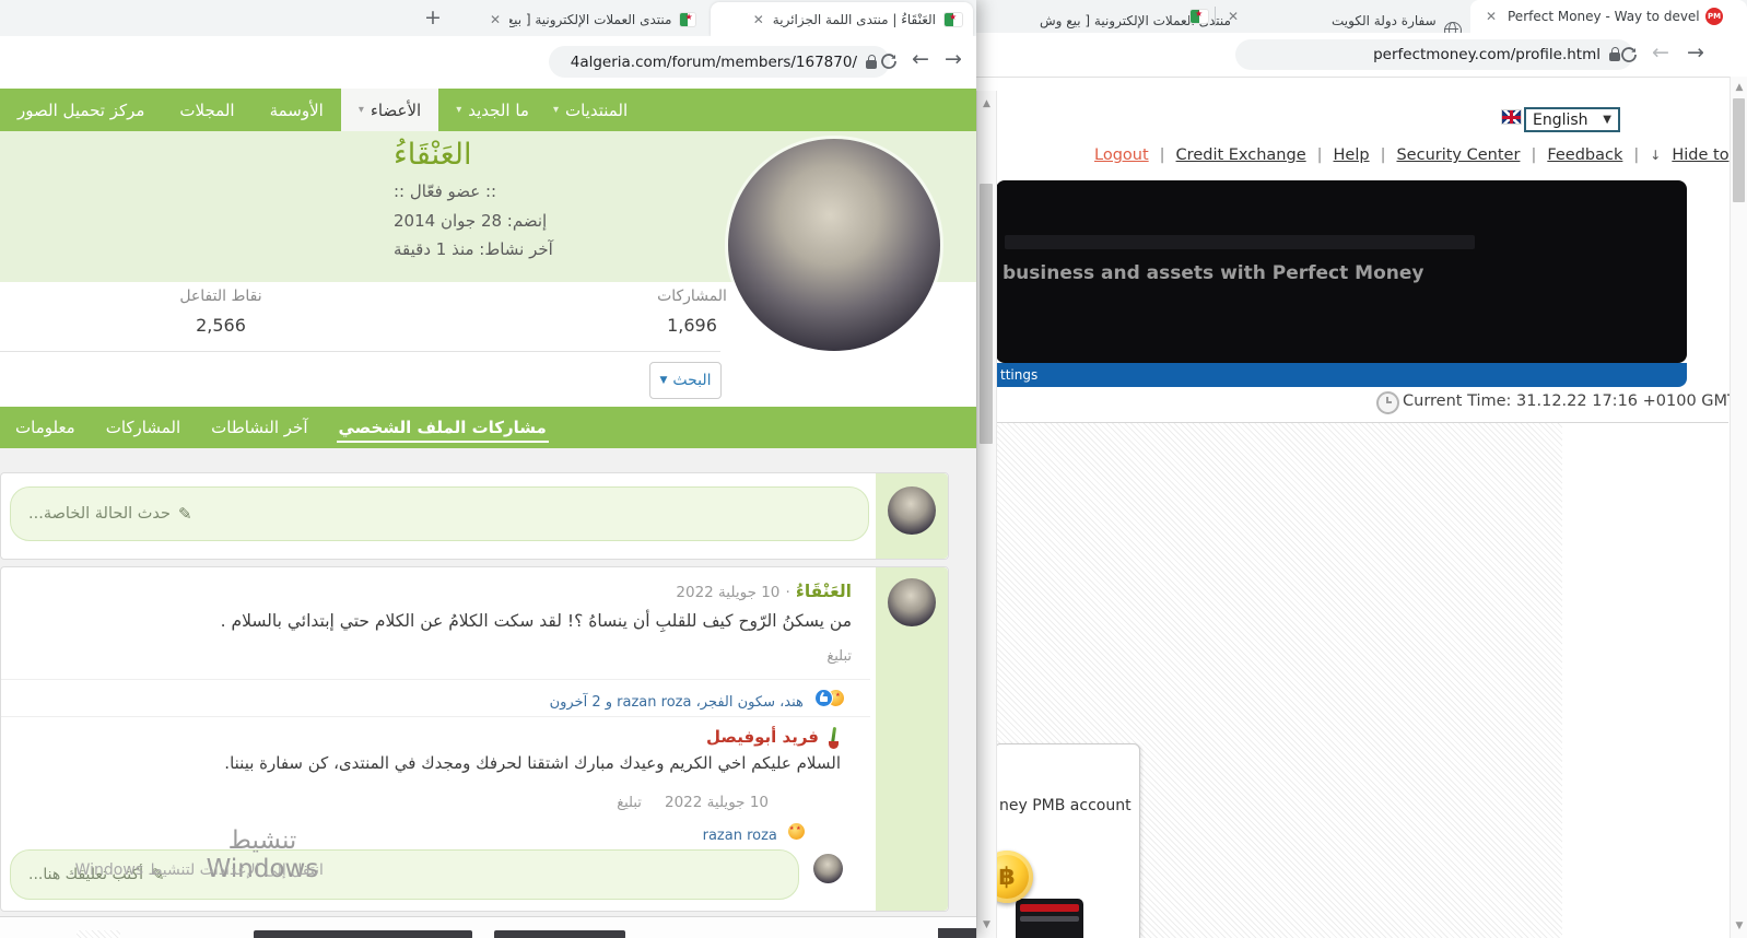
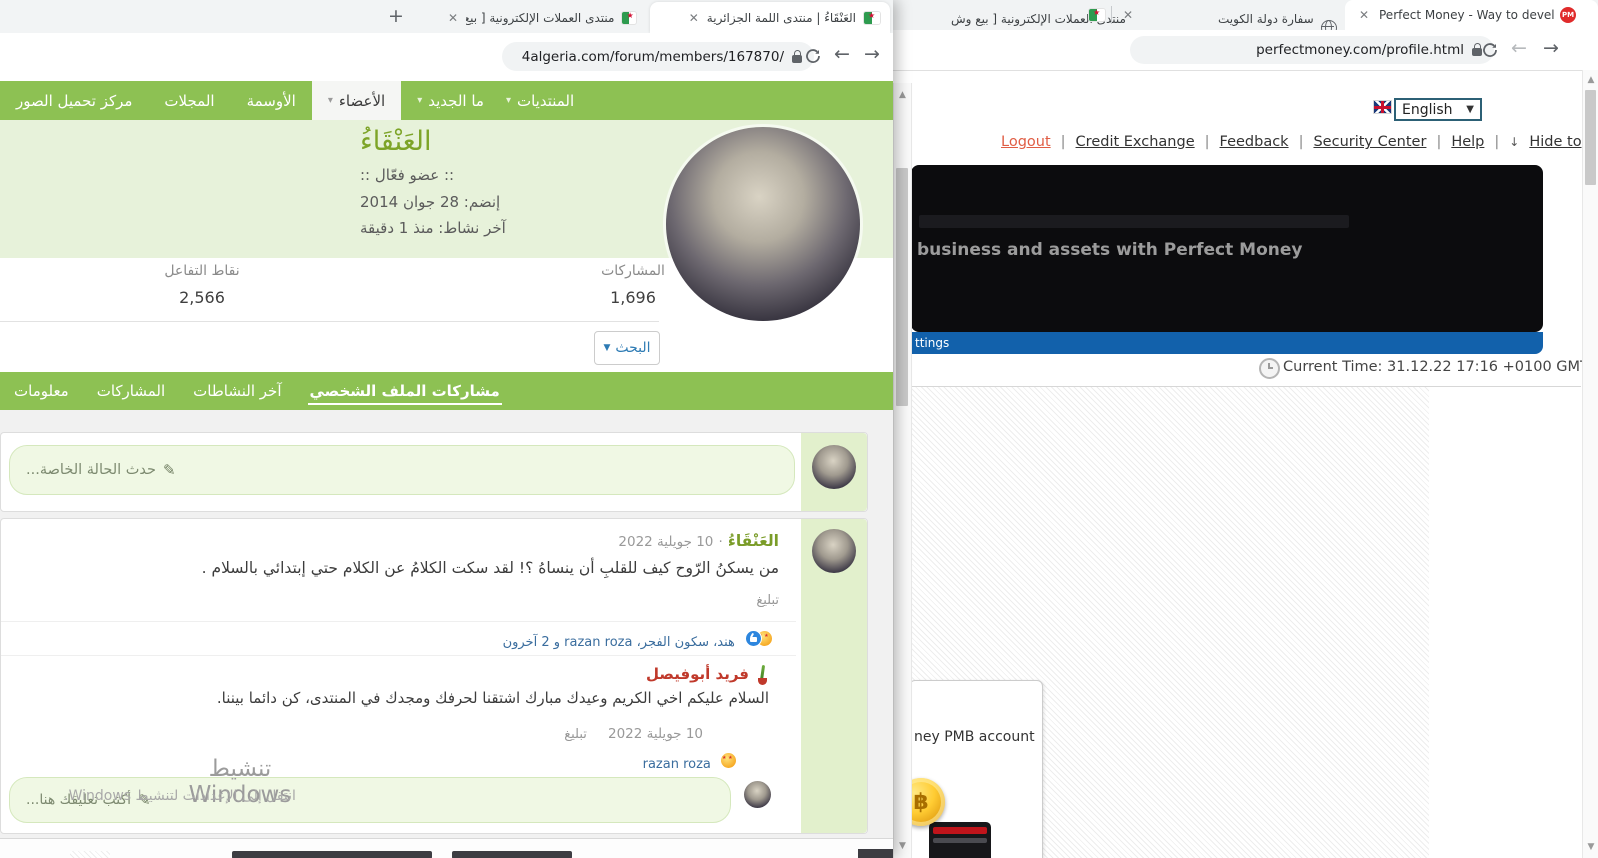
  منتدلعملات الإلكترونية [ بيع وش
  ✕
  سفارة دولة الكويت
  ✕
  Perfect Money - Way to devel
  PM
  perfectmoney.com/profile.html
  ←
  →
  English
  ▼
  Logout
  |
  Credit Exchange
  |
- Help
+ Feedback
  |
  Security Center
  |
- Feedback
+ Help
  |
  ↓
  Hide to
  business and assets with Perfect Money
  ttings
  Current Time: 31.12.22 17:16 +0100 GM
  ney PMB account
  ฿
  ▲
  ▼
  ▲
  ▼
  العَنْقَاءُ | منتدى اللمة الجزائرية
  ✕
  منتدى العملات الإلكترونية [ بيع
  ✕
  +
  4algeria.com/forum/members/167870/
  ←
  →
  المنتديات
  ▾
  ما الجديد
  ▾
  الأعضاء
  ▾
  الأوسمة
  المجلات
  مركز تحميل الصور
  العَنْقَاءُ
  :: عضو فعّال ::
  إنضم: 28 جوان 2014
  آخر نشاط: منذ 1 دقيقة
  المشاركات
  1,696
  نقاط التفاعل
  2,566
  البحث
  ▼
  مشاركات الملف الشخصي
  آخر النشاطات
  المشاركات
  معلومات
  ✎
  حدث الحالة الخاصة...
  العَنْقَاءُ · 10 جويلية 2022
  من يسكنُ الرّوح كيف للقلبِ أن ينساهُ ؟! لقد سكت الكلامُ عن الكلام حتي إبتدائي بالسلام .
  تبليغ
  هند، سكون الفجر، razan roza و 2 آخرون
  فريد أبوفيصل
- السلام عليكم اخي الكريم وعيدك مبارك اشتقنا لحرفك ومجدك في المنتدى، كن سفارة بيننا.
+ السلام عليكم اخي الكريم وعيدك مبارك اشتقنا لحرفك ومجدك في المنتدى، كن دائما بيننا.
  10 جويلية 2022 تبليغ
  razan roza
  ✎
  أكتب تعليقك هنا...
  تنشيط Windows
  انتقل إلى الإعدادات لتنشيط Windows.
